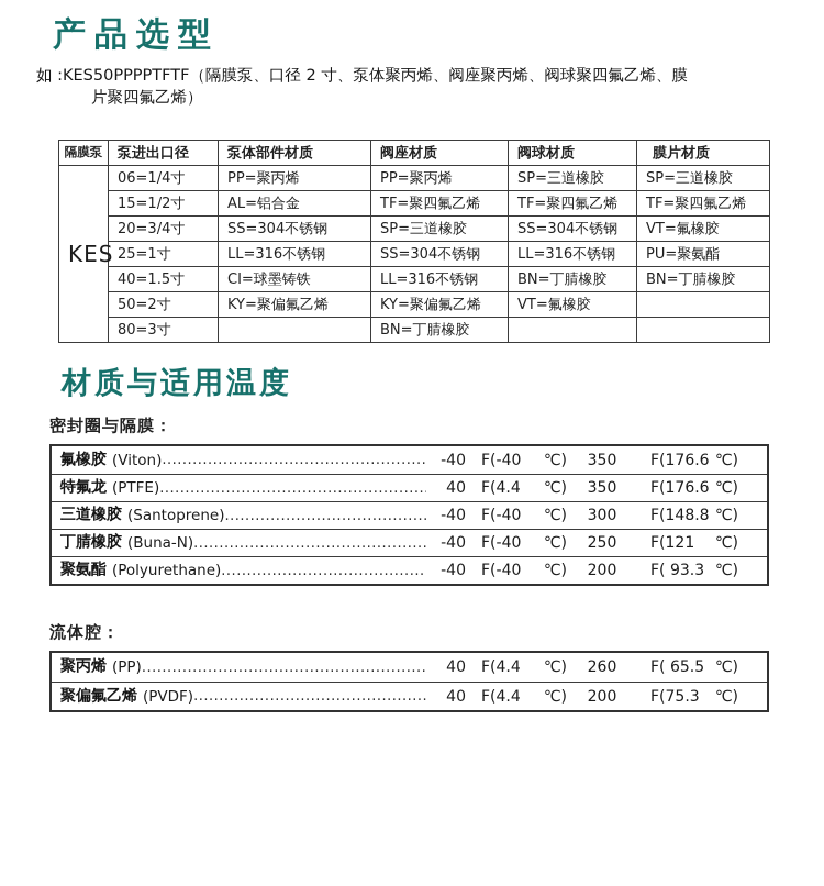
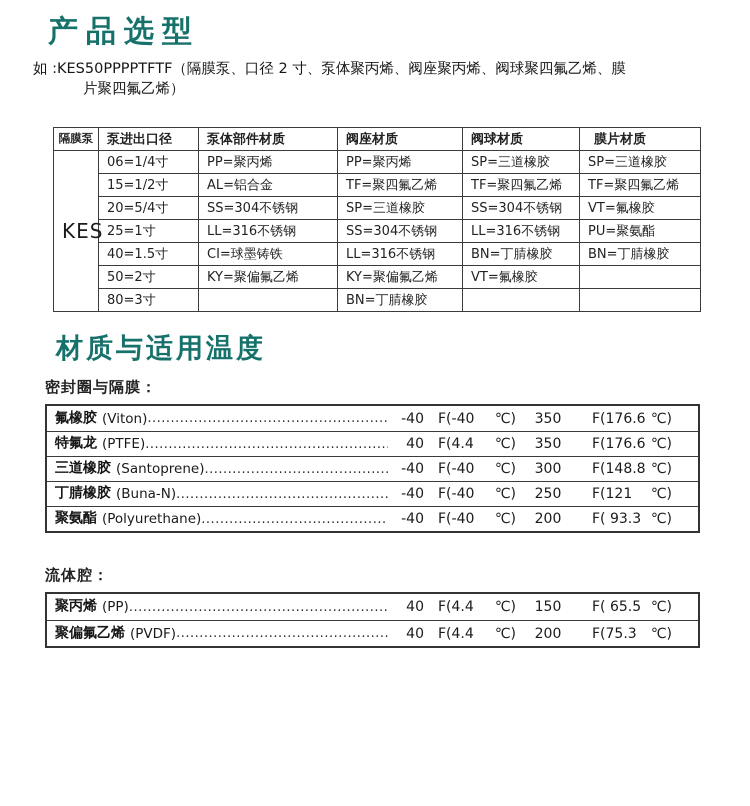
  产品选型
  如 :KES50PPPPTFTF（隔膜泵、口径 2 寸、泵体聚丙烯、阀座聚丙烯、阀球聚四氟乙烯、膜
  片聚四氟乙烯）
  隔膜泵	泵进出口径	泵体部件材质	阀座材质	阀球材质	膜片材质
  KES	06=1/4寸	PP=聚丙烯	PP=聚丙烯	SP=三道橡胶	SP=三道橡胶
  15=1/2寸	AL=铝合金	TF=聚四氟乙烯	TF=聚四氟乙烯	TF=聚四氟乙烯
- 20=3/4寸	SS=304不锈钢	SP=三道橡胶	SS=304不锈钢	VT=氟橡胶
+ 20=5/4寸	SS=304不锈钢	SP=三道橡胶	SS=304不锈钢	VT=氟橡胶
  25=1寸	LL=316不锈钢	SS=304不锈钢	LL=316不锈钢	PU=聚氨酯
  40=1.5寸	CI=球墨铸铁	LL=316不锈钢	BN=丁腈橡胶	BN=丁腈橡胶
  50=2寸	KY=聚偏氟乙烯	KY=聚偏氟乙烯	VT=氟橡胶
  80=3寸		BN=丁腈橡胶
  材质与适用温度
  密封圈与隔膜：
  氟橡胶
  (Viton)
  -40
  F(-40
  ℃)
  350
  F(176.6
  ℃)
  特氟龙
  (PTFE)
  40
  F(4.4
  ℃)
  350
  F(176.6
  ℃)
  三道橡胶
  (Santoprene)
  -40
  F(-40
  ℃)
  300
  F(148.8
  ℃)
  丁腈橡胶
  (Buna-N)
  -40
  F(-40
  ℃)
  250
  F(121
  ℃)
  聚氨酯
  (Polyurethane)
  -40
  F(-40
  ℃)
  200
  F( 93.3
  ℃)
  流体腔：
  聚丙烯
  (PP)
  40
  F(4.4
  ℃)
- 260
+ 150
  F( 65.5
  ℃)
  聚偏氟乙烯
  (PVDF)
  40
  F(4.4
  ℃)
  200
  F(75.3
  ℃)
